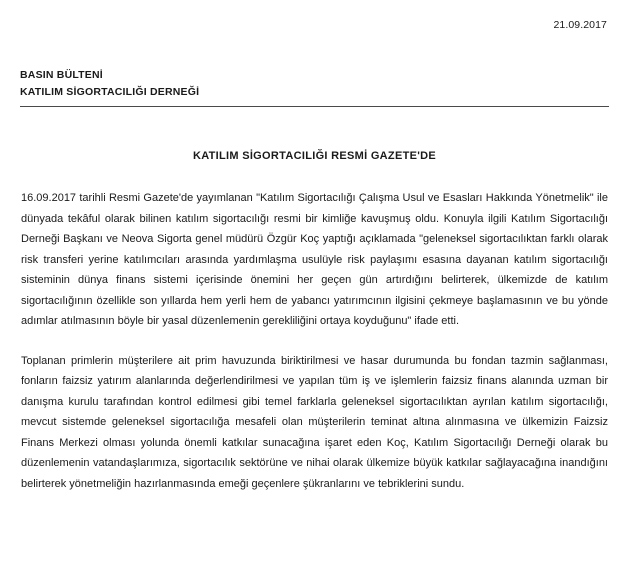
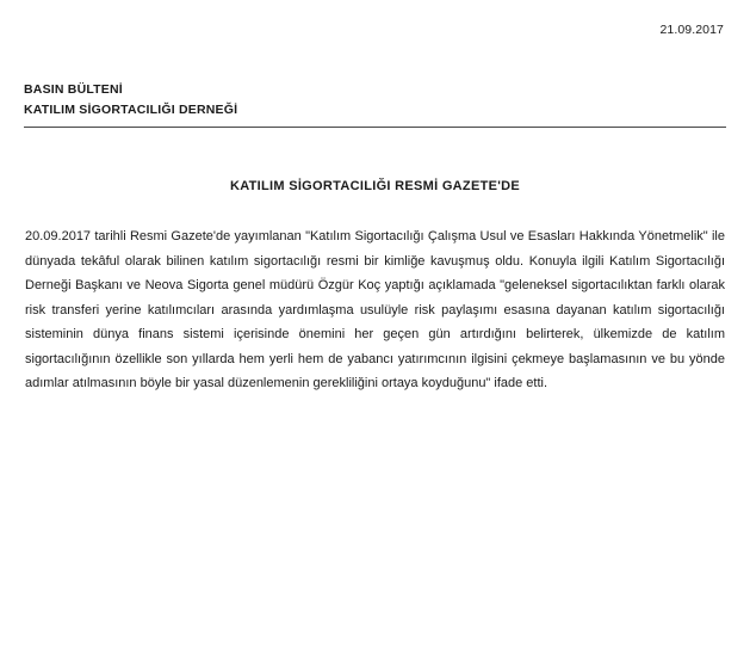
  21.09.2017
  BASIN BÜLTENİ
  KATILIM SİGORTACILIĞI DERNEĞİ
  KATILIM SİGORTACILIĞI RESMİ GAZETE'DE
- 16.09.2017 tarihli Resmi Gazete'de yayımlanan "Katılım Sigortacılığı Çalışma Usul ve Esasları Hakkında Yönetmelik" ile dünyada tekâful olarak bilinen katılım sigortacılığı resmi bir kimliğe kavuşmuş oldu. Konuyla ilgili Katılım Sigortacılığı Derneği Başkanı ve Neova Sigorta genel müdürü Özgür Koç yaptığı açıklamada "geleneksel sigortacılıktan farklı olarak risk transferi yerine katılımcıları arasında yardımlaşma usulüyle risk paylaşımı esasına dayanan katılım sigortacılığı sisteminin dünya finans sistemi içerisinde önemini her geçen gün artırdığını belirterek, ülkemizde de katılım sigortacılığının özellikle son yıllarda hem yerli hem de yabancı yatırımcının ilgisini çekmeye başlamasının ve bu yönde adımlar atılmasının böyle bir yasal düzenlemenin gerekliliğini ortaya koyduğunu" ifade etti.
+ 20.09.2017 tarihli Resmi Gazete'de yayımlanan "Katılım Sigortacılığı Çalışma Usul ve Esasları Hakkında Yönetmelik" ile dünyada tekâful olarak bilinen katılım sigortacılığı resmi bir kimliğe kavuşmuş oldu. Konuyla ilgili Katılım Sigortacılığı Derneği Başkanı ve Neova Sigorta genel müdürü Özgür Koç yaptığı açıklamada "geleneksel sigortacılıktan farklı olarak risk transferi yerine katılımcıları arasında yardımlaşma usulüyle risk paylaşımı esasına dayanan katılım sigortacılığı sisteminin dünya finans sistemi içerisinde önemini her geçen gün artırdığını belirterek, ülkemizde de katılım sigortacılığının özellikle son yıllarda hem yerli hem de yabancı yatırımcının ilgisini çekmeye başlamasının ve bu yönde adımlar atılmasının böyle bir yasal düzenlemenin gerekliliğini ortaya koyduğunu" ifade etti.
- Toplanan primlerin müşterilere ait prim havuzunda biriktirilmesi ve hasar durumunda bu fondan tazmin sağlanması, fonların faizsiz yatırım alanlarında değerlendirilmesi ve yapılan tüm iş ve işlemlerin faizsiz finans alanında uzman bir danışma kurulu tarafından kontrol edilmesi gibi temel farklarla geleneksel sigortacılıktan ayrılan katılım sigortacılığı, mevcut sistemde geleneksel sigortacılığa mesafeli olan müşterilerin teminat altına alınmasına ve ülkemizin Faizsiz Finans Merkezi olması yolunda önemli katkılar sunacağına işaret eden Koç, Katılım Sigortacılığı Derneği olarak bu düzenlemenin vatandaşlarımıza, sigortacılık sektörüne ve nihai olarak ülkemize büyük katkılar sağlayacağına inandığını belirterek yönetmeliğin hazırlanmasında emeği geçenlere şükranlarını ve tebriklerini sundu.
